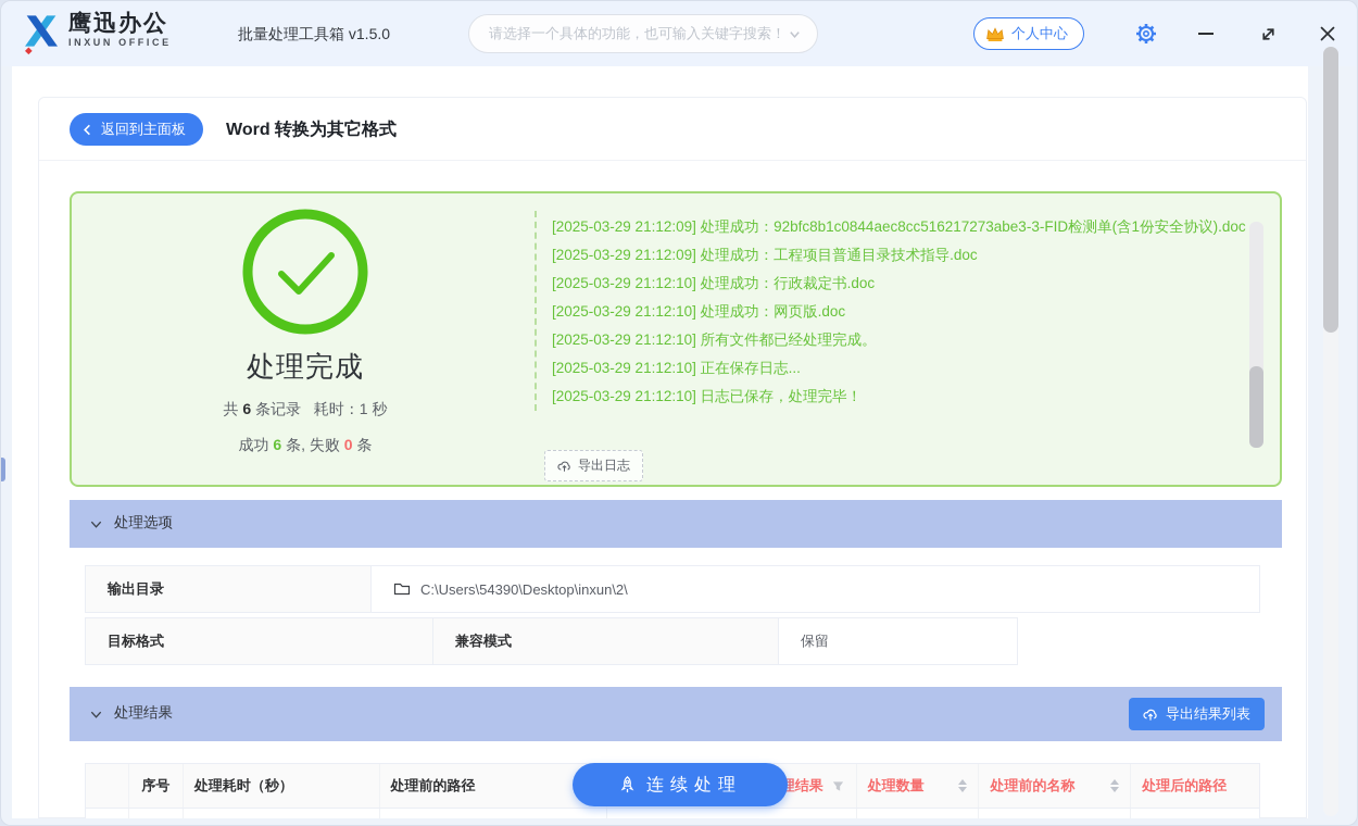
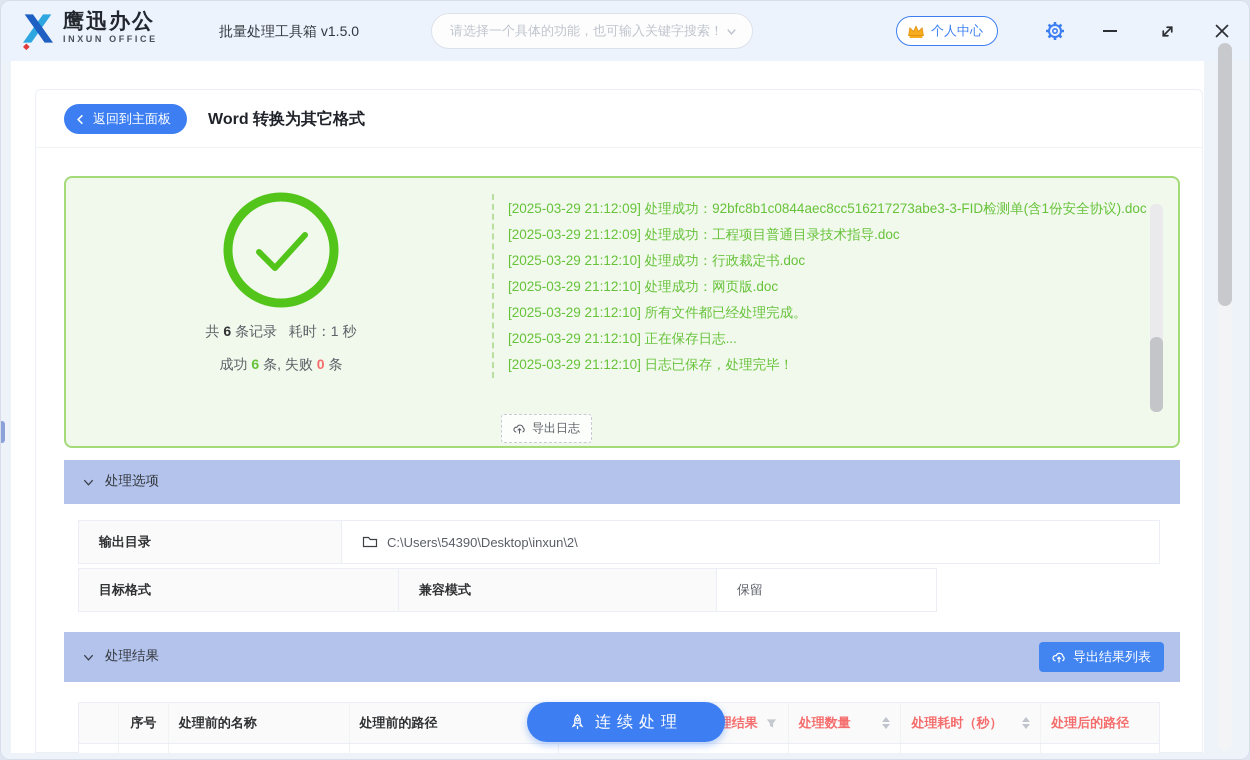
  鹰迅办公
  INXUN OFFICE
  批量处理工具箱 v1.5.0
  请选择一个具体的功能，也可输入关键字搜索！
  个人中心
  返回到主面板
  Word 转换为其它格式
- 处理完成
  共 6 条记录 耗时：1 秒
  成功 6 条, 失败 0 条
  [2025-03-29 21:12:09] 处理成功：92bfc8b1c0844aec8cc516217273abe3-3-FID检测单(含1份安全协议).doc
  [2025-03-29 21:12:09] 处理成功：工程项目普通目录技术指导.doc
  [2025-03-29 21:12:10] 处理成功：行政裁定书.doc
  [2025-03-29 21:12:10] 处理成功：网页版.doc
  [2025-03-29 21:12:10] 所有文件都已经处理完成。
  [2025-03-29 21:12:10] 正在保存日志...
  [2025-03-29 21:12:10] 日志已保存，处理完毕！
  导出日志
  处理选项
  输出目录
  C:\Users\54390\Desktop\inxun\2\
  目标格式
  兼容模式
  保留
  处理结果
  导出结果列表
  序号
- 处理耗时（秒）
+ 处理前的名称
  处理前的路径
  理结果
  处理数量
- 处理前的名称
+ 处理耗时（秒）
  处理后的路径
  连续处理
